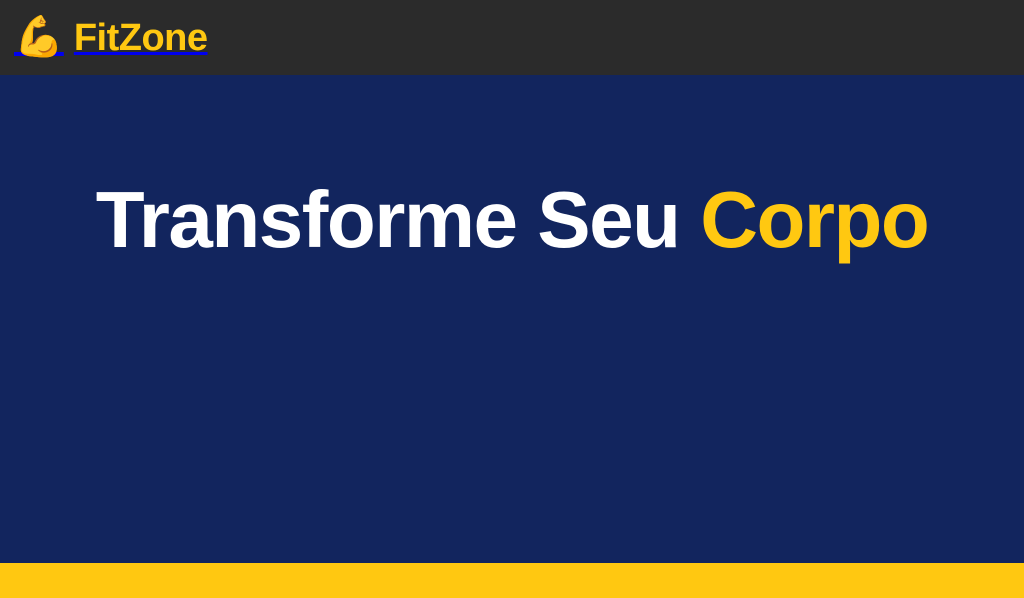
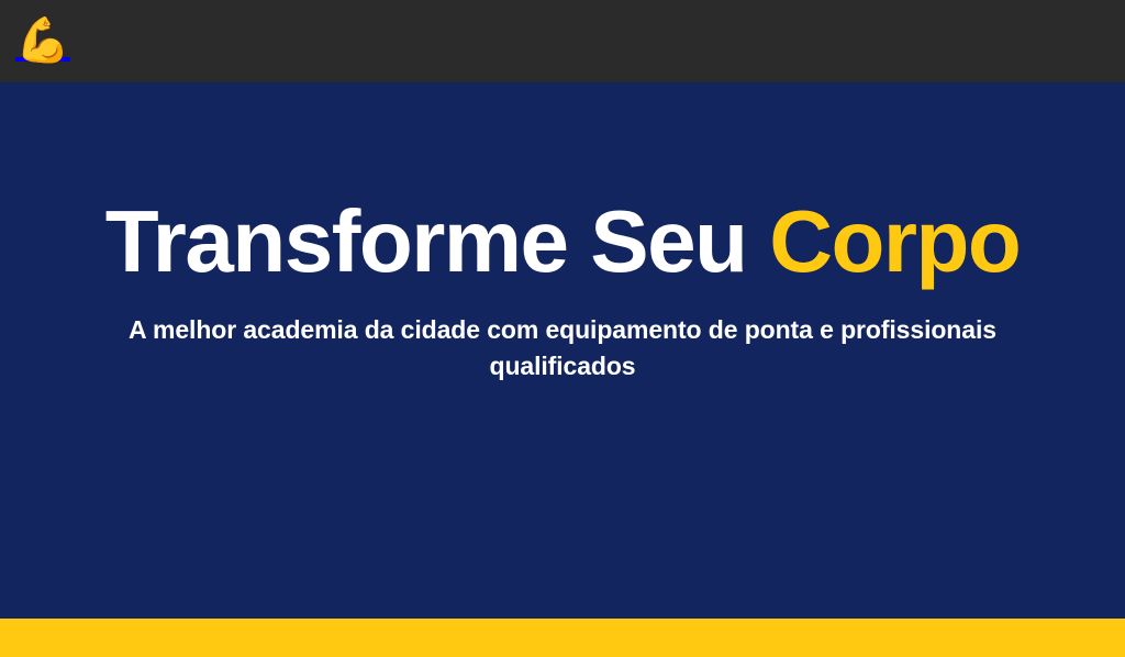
  💪
- FitZone
  Transforme Seu Corpo
+ A melhor academia da cidade com equipamento de ponta e profissionais qualificados
